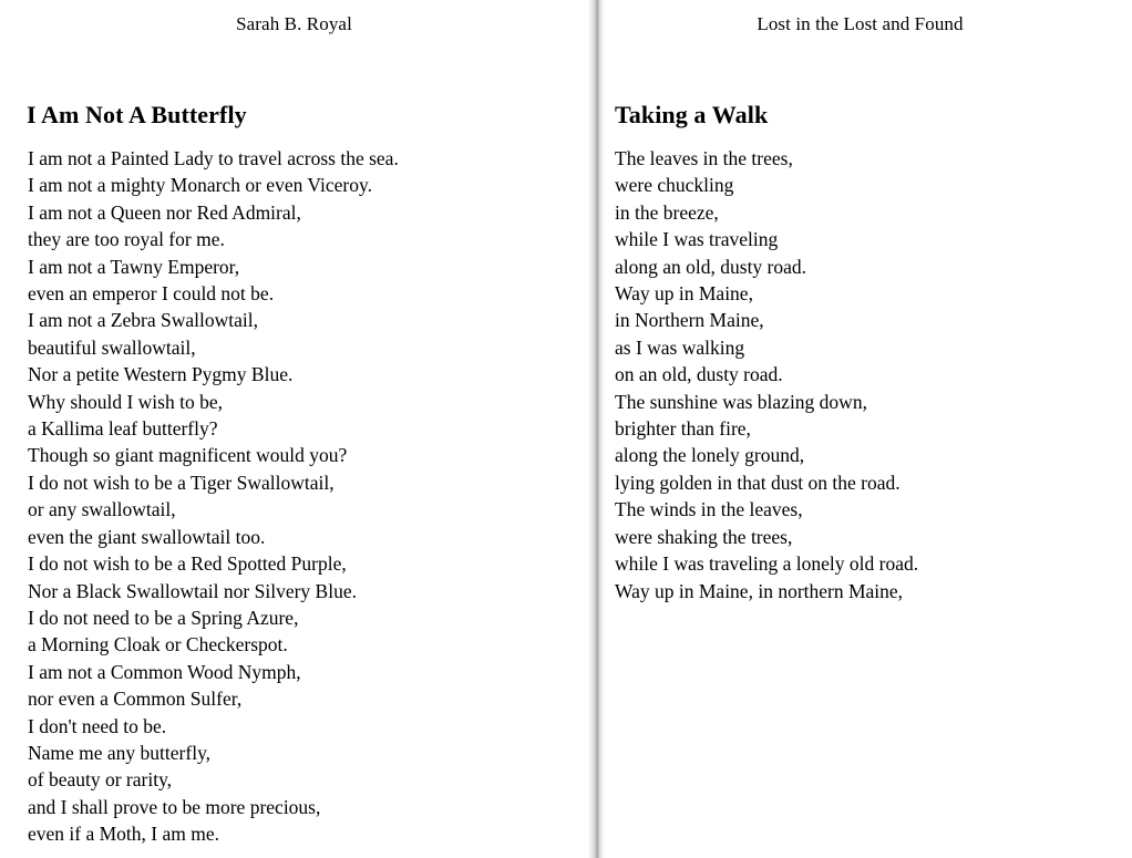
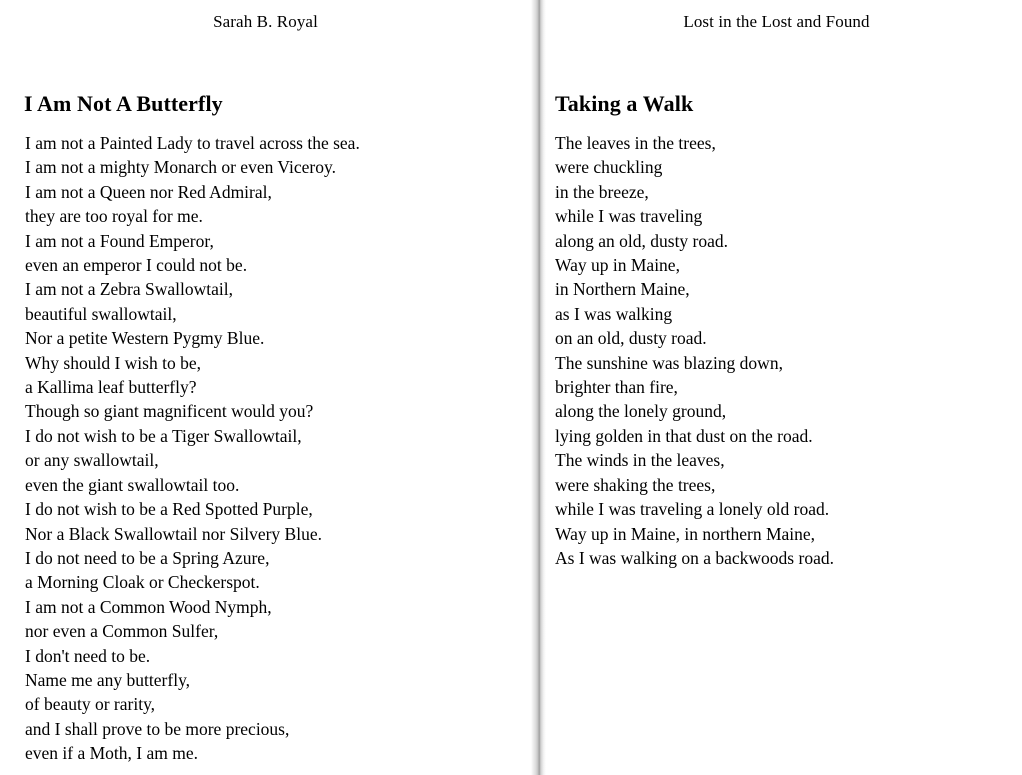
  Sarah B. Royal
  I Am Not A Butterfly
  I am not a Painted Lady to travel across the sea.
  I am not a mighty Monarch or even Viceroy.
  I am not a Queen nor Red Admiral,
  they are too royal for me.
- I am not a Tawny Emperor,
+ I am not a Found Emperor,
  even an emperor I could not be.
  I am not a Zebra Swallowtail,
  beautiful swallowtail,
  Nor a petite Western Pygmy Blue.
  Why should I wish to be,
  a Kallima leaf butterfly?
  Though so giant magnificent would you?
  I do not wish to be a Tiger Swallowtail,
  or any swallowtail,
  even the giant swallowtail too.
  I do not wish to be a Red Spotted Purple,
  Nor a Black Swallowtail nor Silvery Blue.
  I do not need to be a Spring Azure,
  a Morning Cloak or Checkerspot.
  I am not a Common Wood Nymph,
  nor even a Common Sulfer,
  I don't need to be.
  Name me any butterfly,
  of beauty or rarity,
  and I shall prove to be more precious,
  even if a Moth, I am me.
  Lost in the Lost and Found
  Taking a Walk
  The leaves in the trees,
  were chuckling
  in the breeze,
  while I was traveling
  along an old, dusty road.
  Way up in Maine,
  in Northern Maine,
  as I was walking
  on an old, dusty road.
  The sunshine was blazing down,
  brighter than fire,
  along the lonely ground,
  lying golden in that dust on the road.
  The winds in the leaves,
  were shaking the trees,
  while I was traveling a lonely old road.
  Way up in Maine, in northern Maine,
+ As I was walking on a backwoods road.
